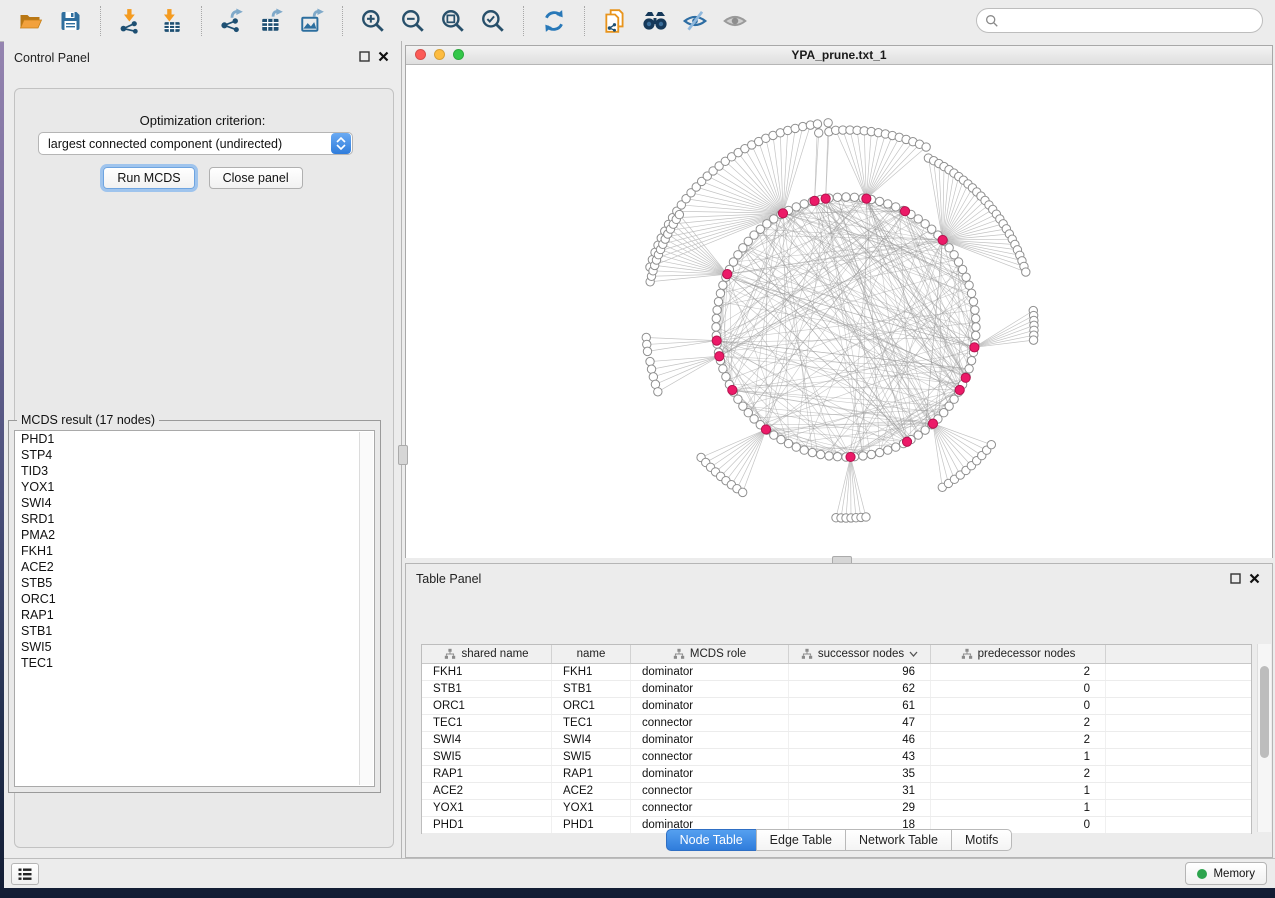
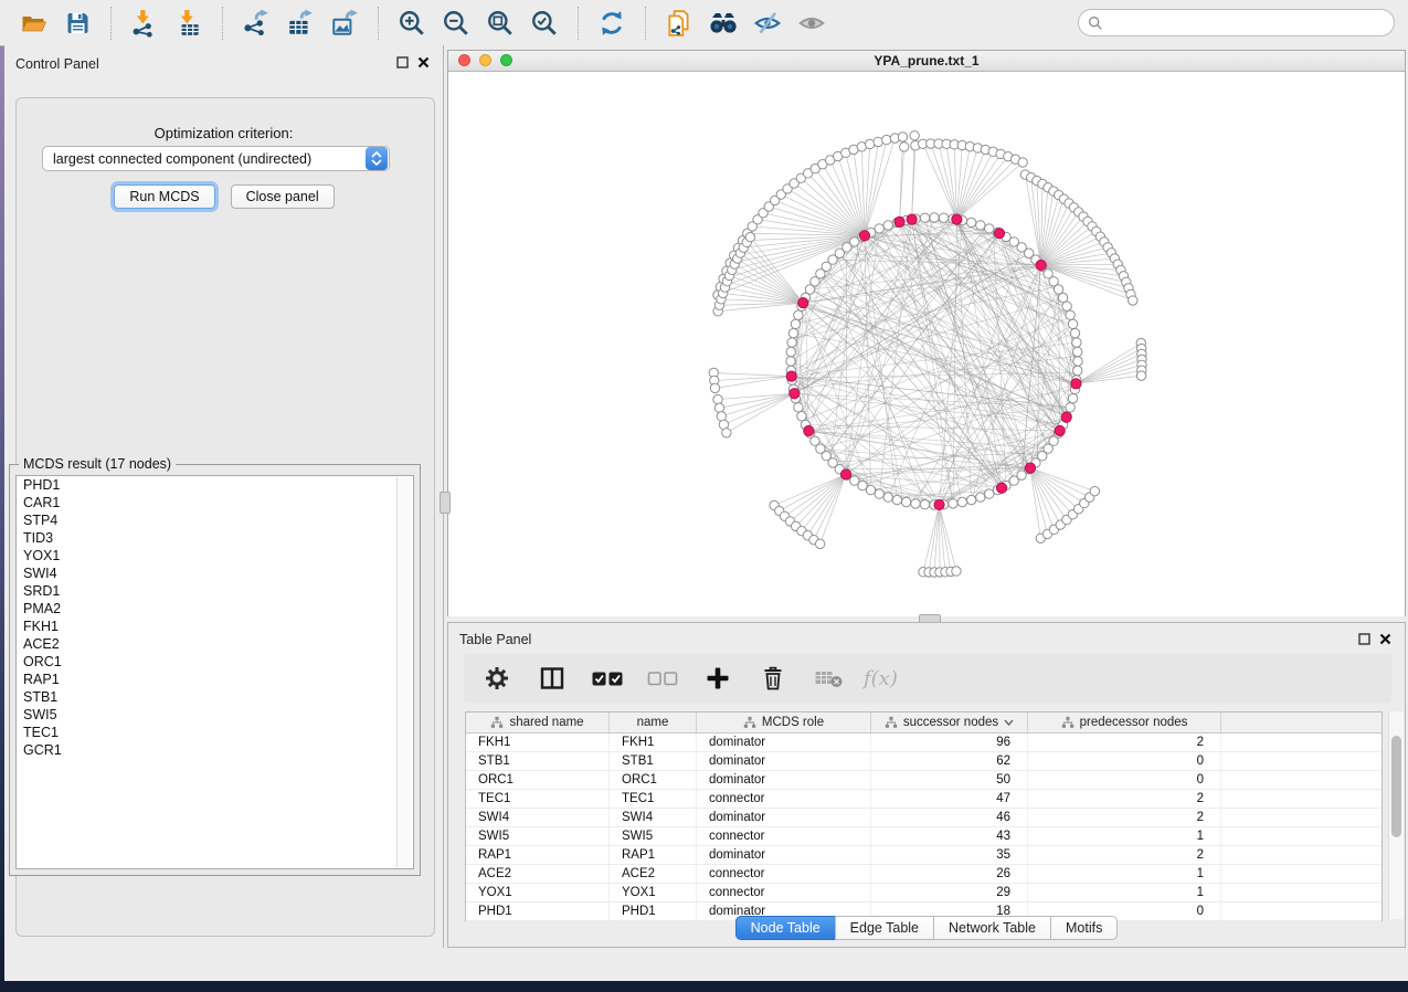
  Control Panel
  Optimization criterion:
  largest connected component (undirected)
  Run MCDS
  Close panel
  MCDS result (17 nodes)
  PHD1
+ CAR1
  STP4
  TID3
  YOX1
  SWI4
  SRD1
  PMA2
  FKH1
  ACE2
- STB5
  ORC1
  RAP1
  STB1
  SWI5
  TEC1
+ GCR1
  YPA_prune.txt_1
  Table Panel
+ f(x)
  shared name
  name
  MCDS role
  successor nodes
  predecessor nodes
  FKH1
  FKH1
  dominator
  96
  2
  STB1
  STB1
  dominator
  62
  0
  ORC1
  ORC1
  dominator
- 61
+ 50
  0
  TEC1
  TEC1
  connector
  47
  2
  SWI4
  SWI4
  dominator
  46
  2
  SWI5
  SWI5
  connector
  43
  1
  RAP1
  RAP1
  dominator
  35
  2
  ACE2
  ACE2
  connector
- 31
+ 26
  1
  YOX1
  YOX1
  connector
  29
  1
  PHD1
  PHD1
  dominator
  18
  0
  Node Table
  Edge Table
  Network Table
  Motifs
- Memory
